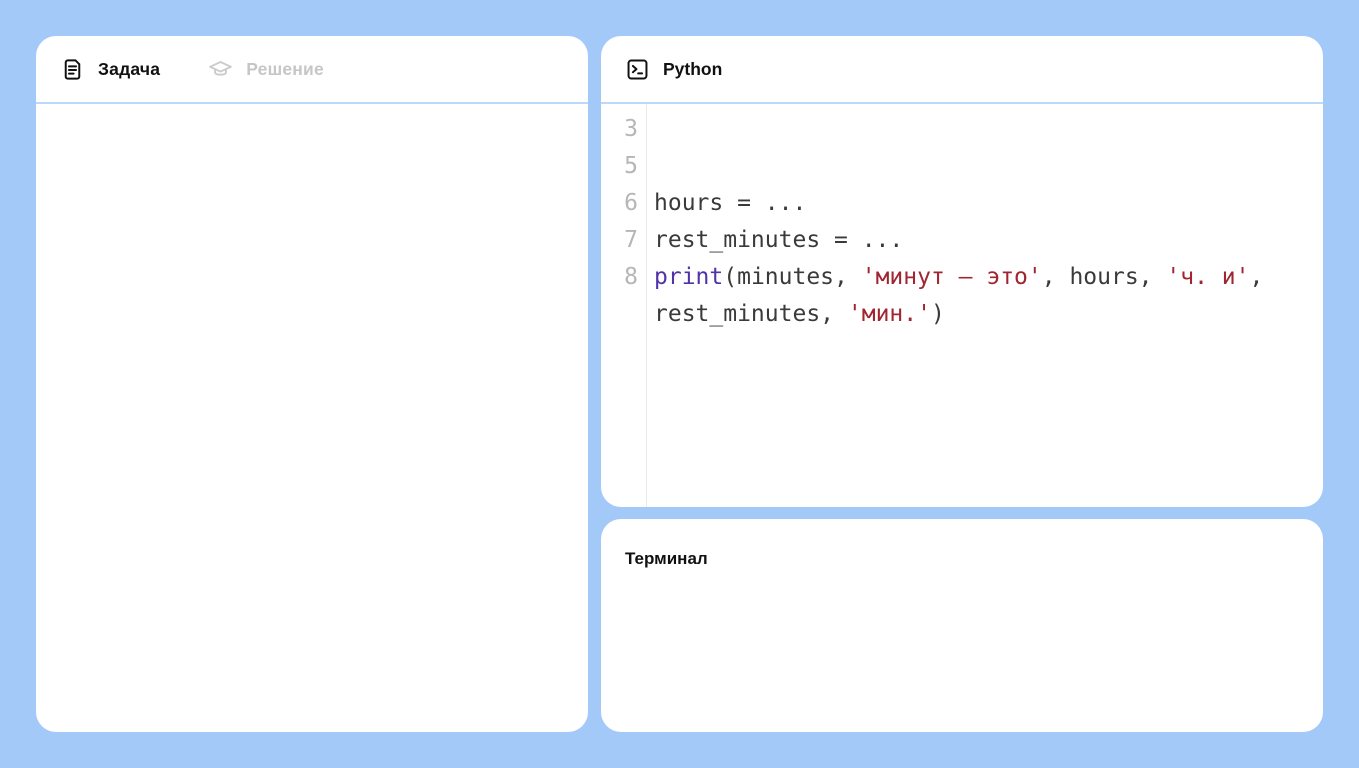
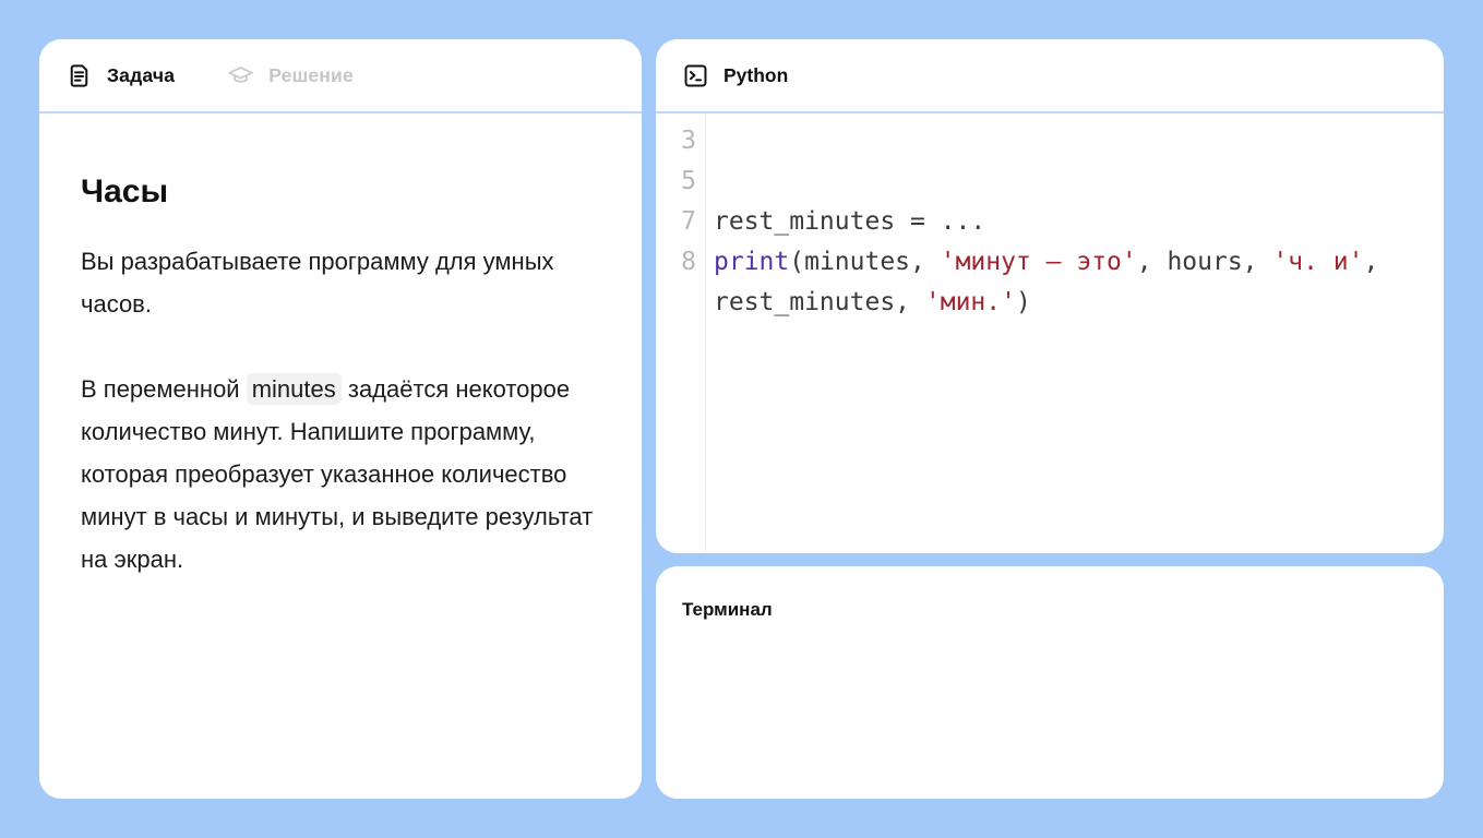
  Задача
  Решение
+ Часы
+ Вы разрабатываете программу для умных часов.
+ В переменной minutes задаётся некоторое количество минут. Напишите программу, которая преобразует указанное количество минут в часы и минуты, и выведите результат на экран.
  Python
  3
  5
- 6
- hours = ...
  7
  rest_minutes = ...
  8
  print(minutes, 'минут — это', hours, 'ч. и',
  rest_minutes, 'мин.')
  Терминал
